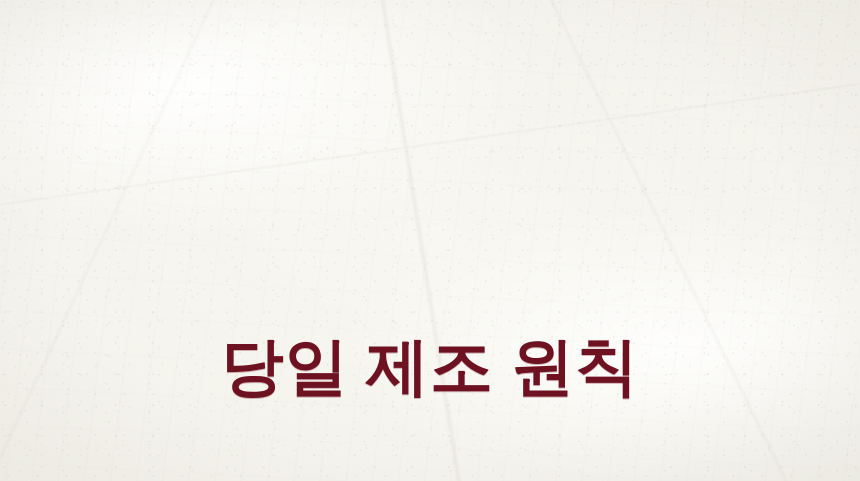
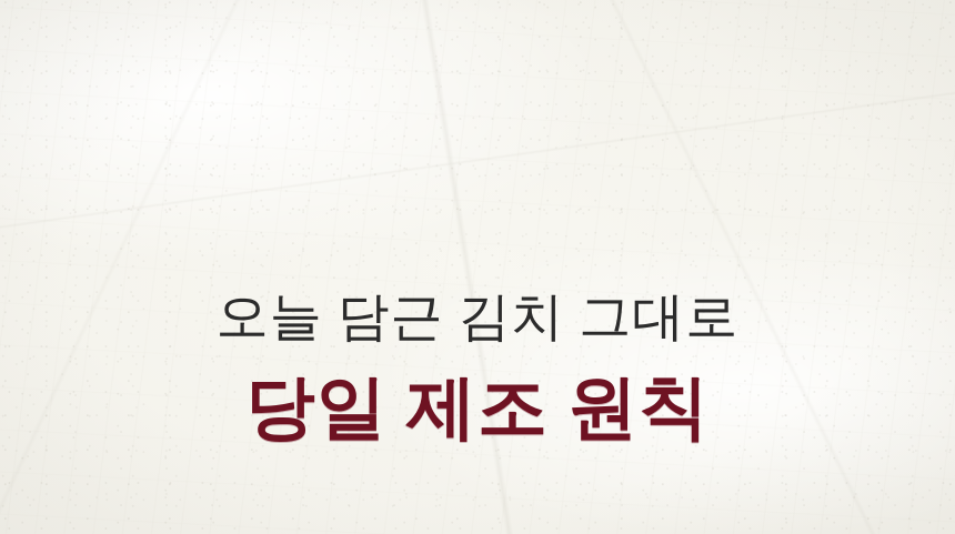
+ 오늘 담근 김치 그대로
  당일 제조 원칙
